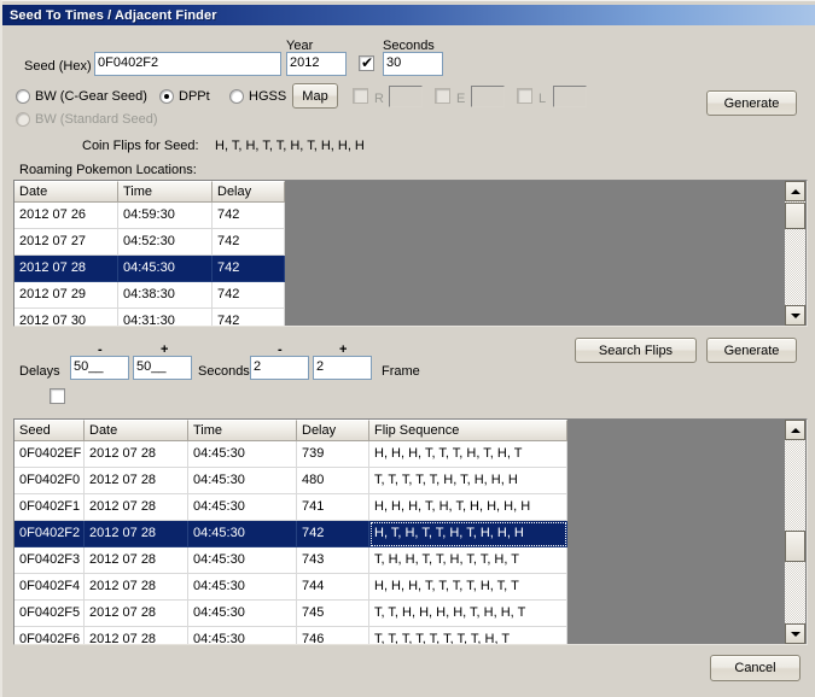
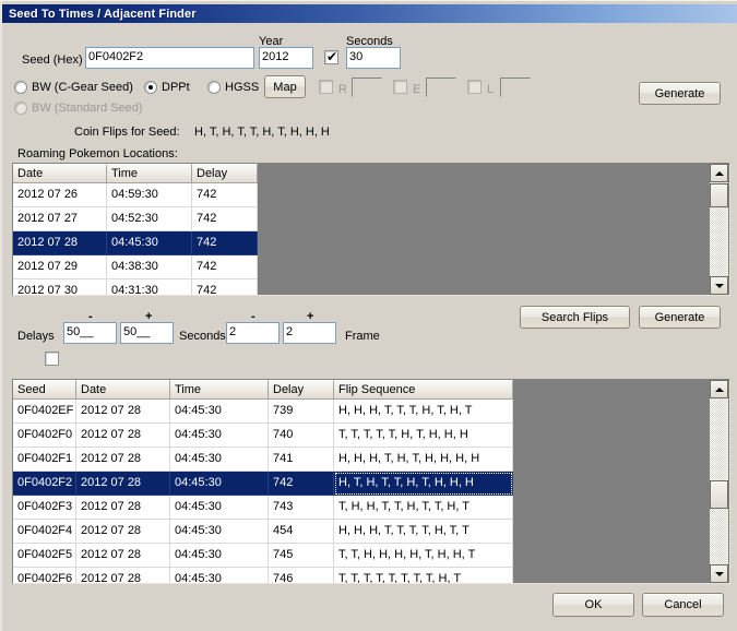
  Seed To Times / Adjacent Finder
  Seed (Hex)
  0F0402F2
  Year
  2012
  ✔
  Seconds
  30
  BW (C-Gear Seed)
  DPPt
  HGSS
  BW (Standard Seed)
  Map
  R
  E
  L
  Generate
  Coin Flips for Seed:
  H, T, H, T, T, H, T, H, H, H
  Roaming Pokemon Locations:
  Date
  Time
  Delay
  2012 07 26
  04:59:30
  742
  2012 07 27
  04:52:30
  742
  2012 07 28
  04:45:30
  742
  2012 07 29
  04:38:30
  742
  2012 07 30
  04:31:30
  742
  Search Flips
  Generate
  -
  +
  Delays
  50__
  50__
  -
  +
  Seconds
  2
  2
  Frame
  Seed
  Date
  Time
  Delay
  Flip Sequence
  0F0402EF
  2012 07 28
  04:45:30
  739
  H, H, H, T, T, T, H, T, H, T
  0F0402F0
  2012 07 28
  04:45:30
- 480
+ 740
  T, T, T, T, T, H, T, H, H, H
  0F0402F1
  2012 07 28
  04:45:30
  741
  H, H, H, T, H, T, H, H, H, H
  0F0402F2
  2012 07 28
  04:45:30
  742
  H, T, H, T, T, H, T, H, H, H
  0F0402F3
  2012 07 28
  04:45:30
  743
  T, H, H, T, T, H, T, T, H, T
  0F0402F4
  2012 07 28
  04:45:30
- 744
+ 454
  H, H, H, T, T, T, T, H, T, T
  0F0402F5
  2012 07 28
  04:45:30
  745
  T, T, H, H, H, H, T, H, H, T
  0F0402F6
  2012 07 28
  04:45:30
  746
  T, T, T, T, T, T, T, T, H, T
+ OK
  Cancel
